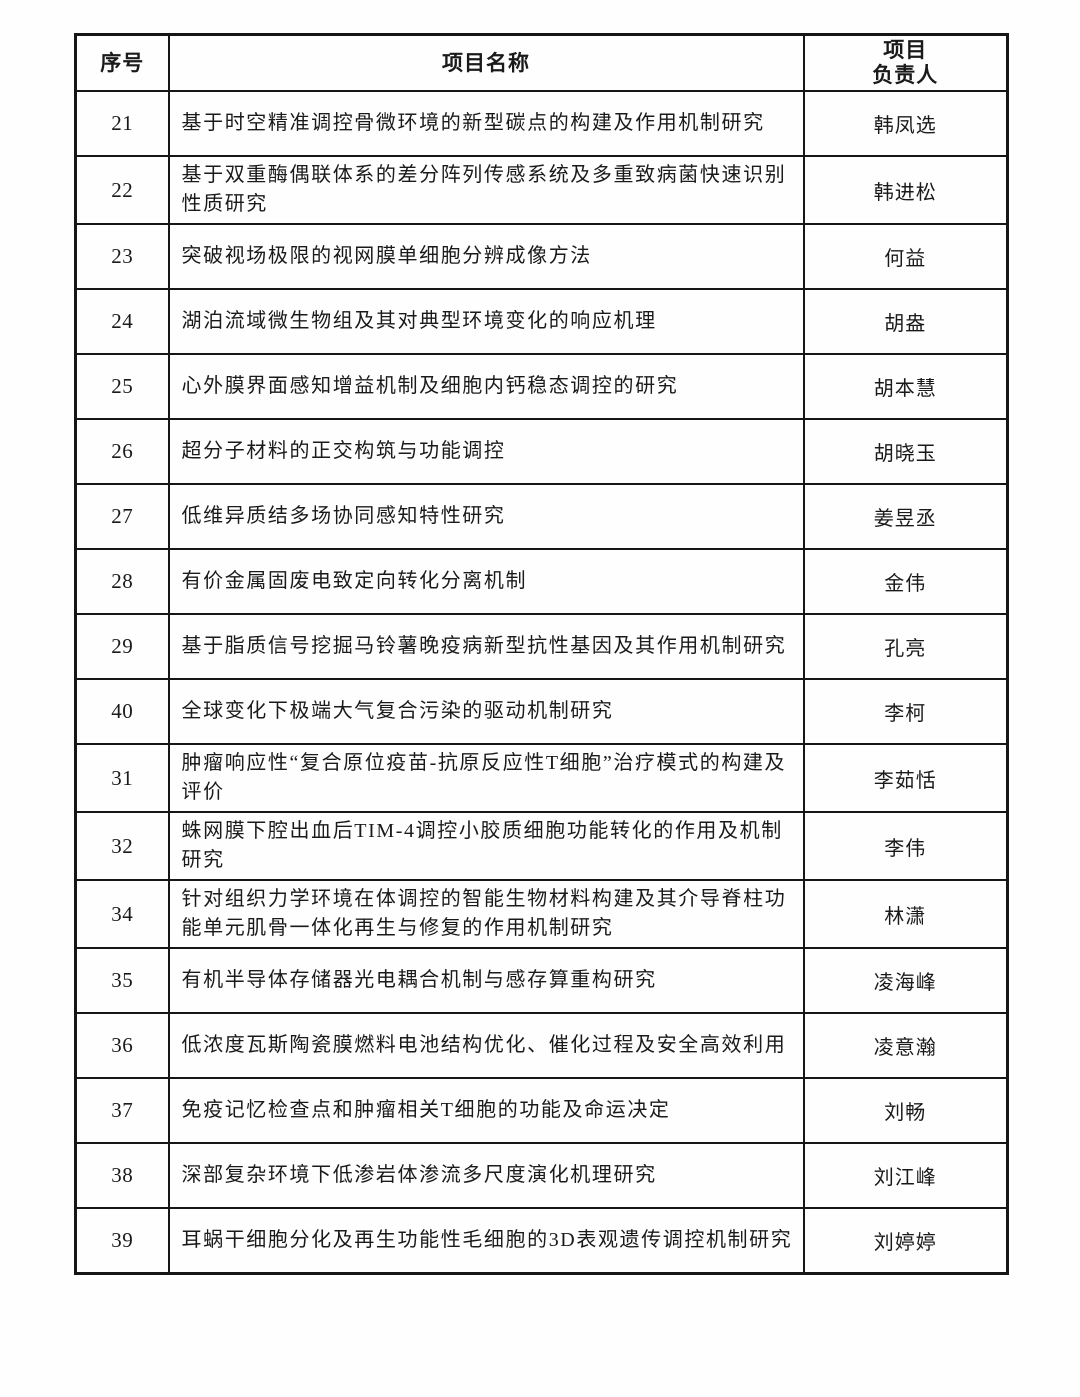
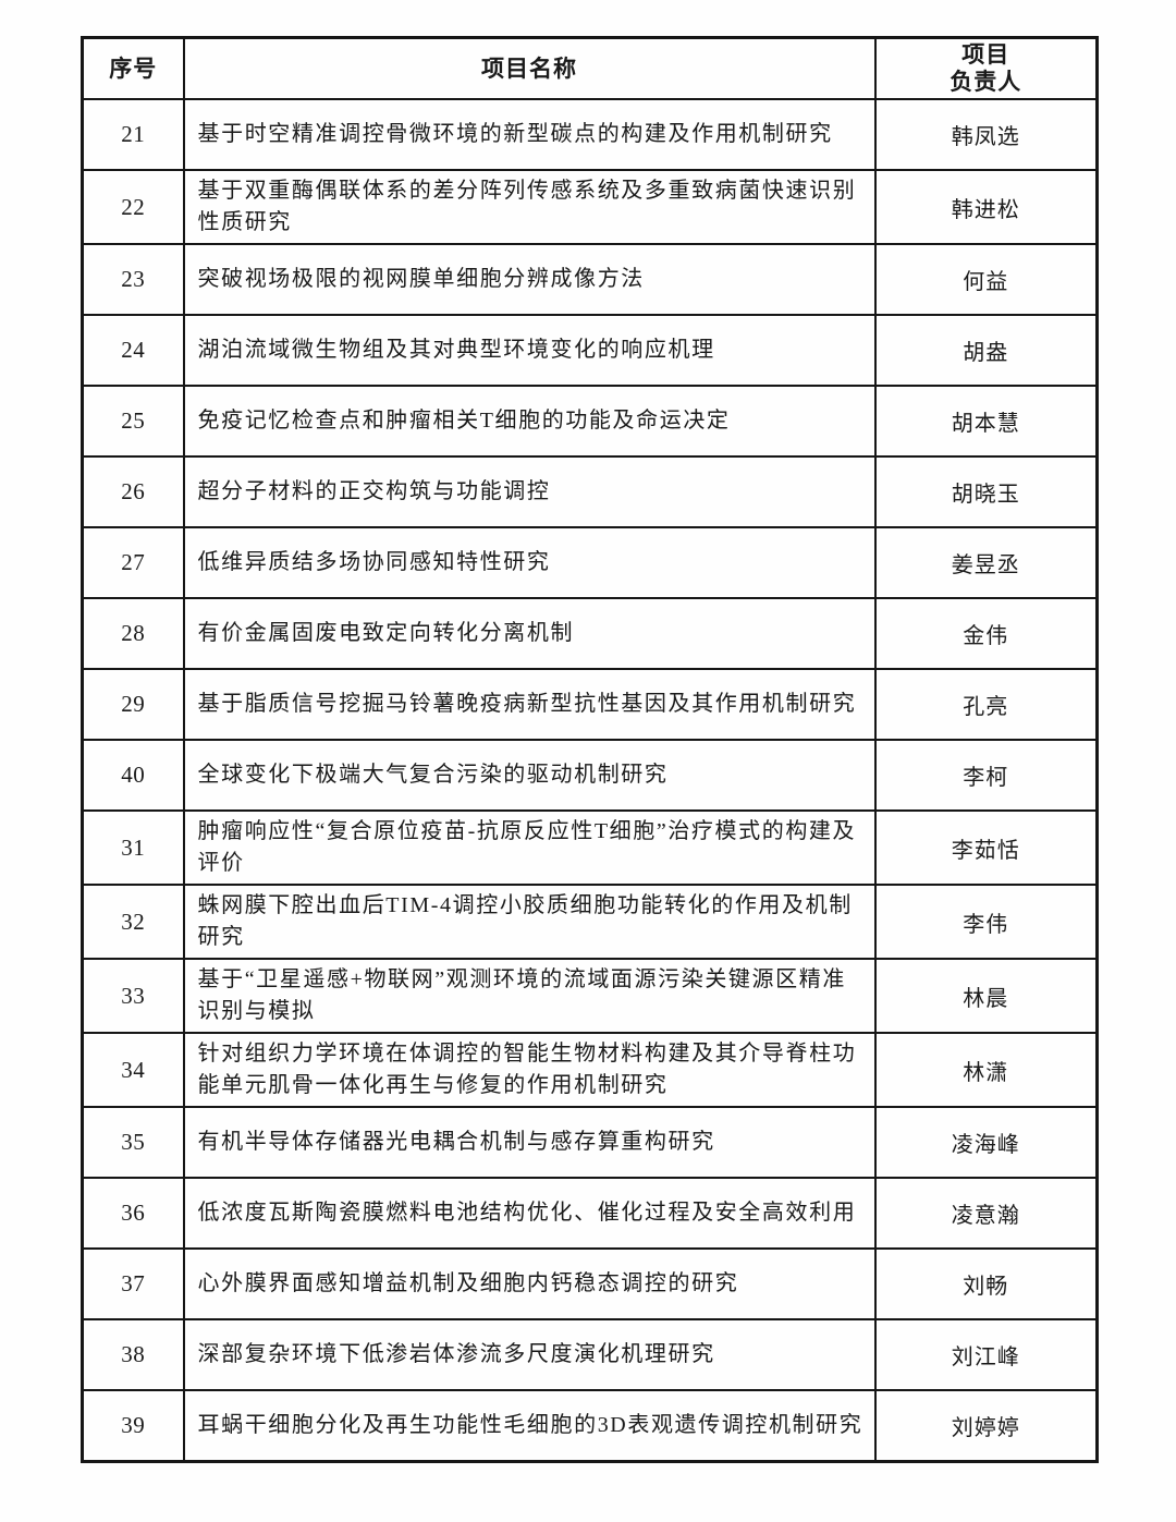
  序号	项目名称	项目 负责人
  21	基于时空精准调控骨微环境的新型碳点的构建及作用机制研究	韩凤选
  22	基于双重酶偶联体系的差分阵列传感系统及多重致病菌快速识别性质研究	韩进松
  23	突破视场极限的视网膜单细胞分辨成像方法	何益
  24	湖泊流域微生物组及其对典型环境变化的响应机理	胡盎
- 25	心外膜界面感知增益机制及细胞内钙稳态调控的研究	胡本慧
+ 25	免疫记忆检查点和肿瘤相关T细胞的功能及命运决定	胡本慧
  26	超分子材料的正交构筑与功能调控	胡晓玉
  27	低维异质结多场协同感知特性研究	姜昱丞
  28	有价金属固废电致定向转化分离机制	金伟
  29	基于脂质信号挖掘马铃薯晚疫病新型抗性基因及其作用机制研究	孔亮
  40	全球变化下极端大气复合污染的驱动机制研究	李柯
  31	肿瘤响应性“复合原位疫苗-抗原反应性T细胞”治疗模式的构建及评价	李茹恬
  32	蛛网膜下腔出血后TIM-4调控小胶质细胞功能转化的作用及机制研究	李伟
+ 33	基于“卫星遥感+物联网”观测环境的流域面源污染关键源区精准识别与模拟	林晨
  34	针对组织力学环境在体调控的智能生物材料构建及其介导脊柱功能单元肌骨一体化再生与修复的作用机制研究	林潇
  35	有机半导体存储器光电耦合机制与感存算重构研究	凌海峰
  36	低浓度瓦斯陶瓷膜燃料电池结构优化、催化过程及安全高效利用	凌意瀚
- 37	免疫记忆检查点和肿瘤相关T细胞的功能及命运决定	刘畅
+ 37	心外膜界面感知增益机制及细胞内钙稳态调控的研究	刘畅
  38	深部复杂环境下低渗岩体渗流多尺度演化机理研究	刘江峰
  39	耳蜗干细胞分化及再生功能性毛细胞的3D表观遗传调控机制研究	刘婷婷
